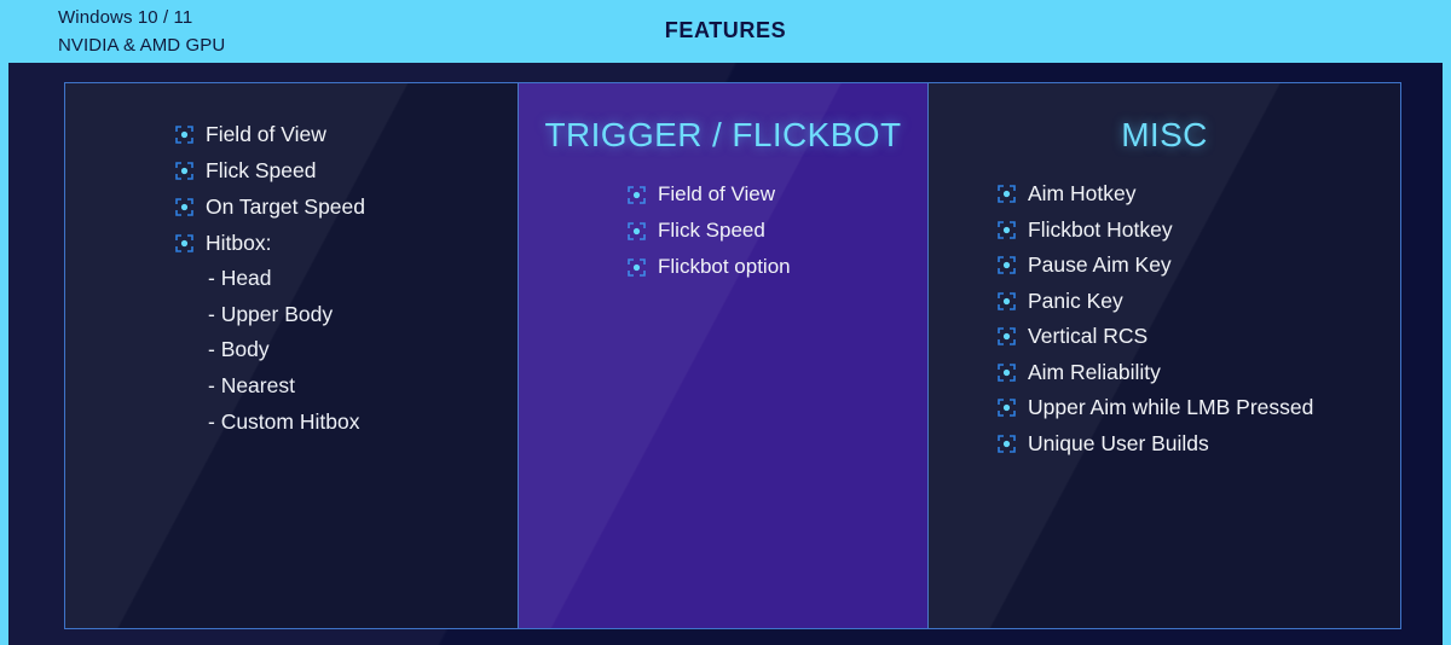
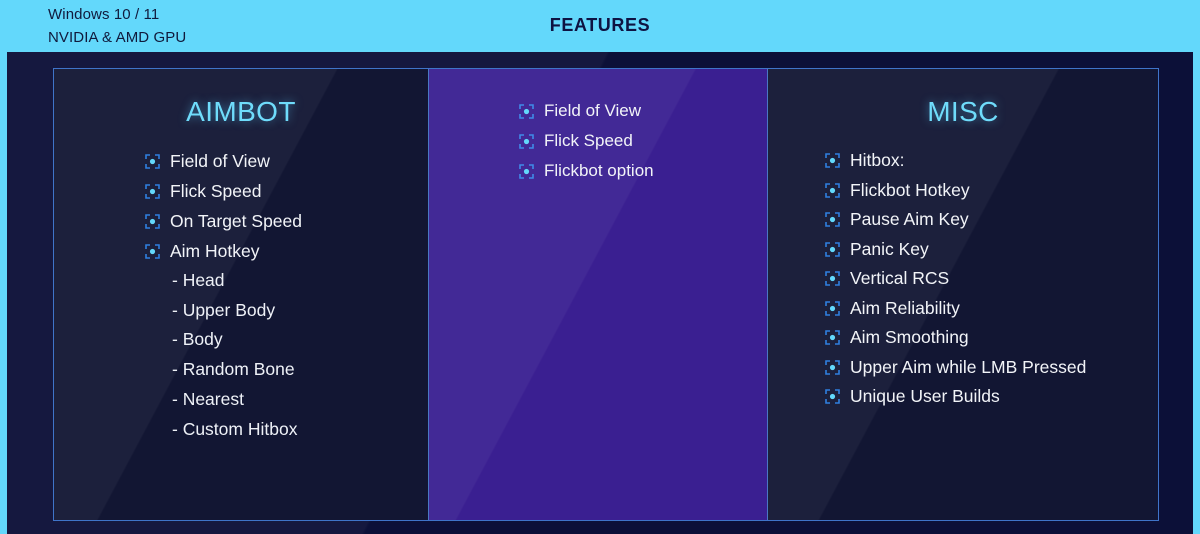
  Windows 10 / 11
  NVIDIA & AMD GPU
  FEATURES
+ AIMBOT
  Field of View
  Flick Speed
  On Target Speed
- Hitbox:
+ Aim Hotkey
  - Head
  - Upper Body
  - Body
+ - Random Bone
  - Nearest
  - Custom Hitbox
- TRIGGER / FLICKBOT
  Field of View
  Flick Speed
  Flickbot option
  MISC
- Aim Hotkey
+ Hitbox:
  Flickbot Hotkey
  Pause Aim Key
  Panic Key
  Vertical RCS
  Aim Reliability
+ Aim Smoothing
  Upper Aim while LMB Pressed
  Unique User Builds
